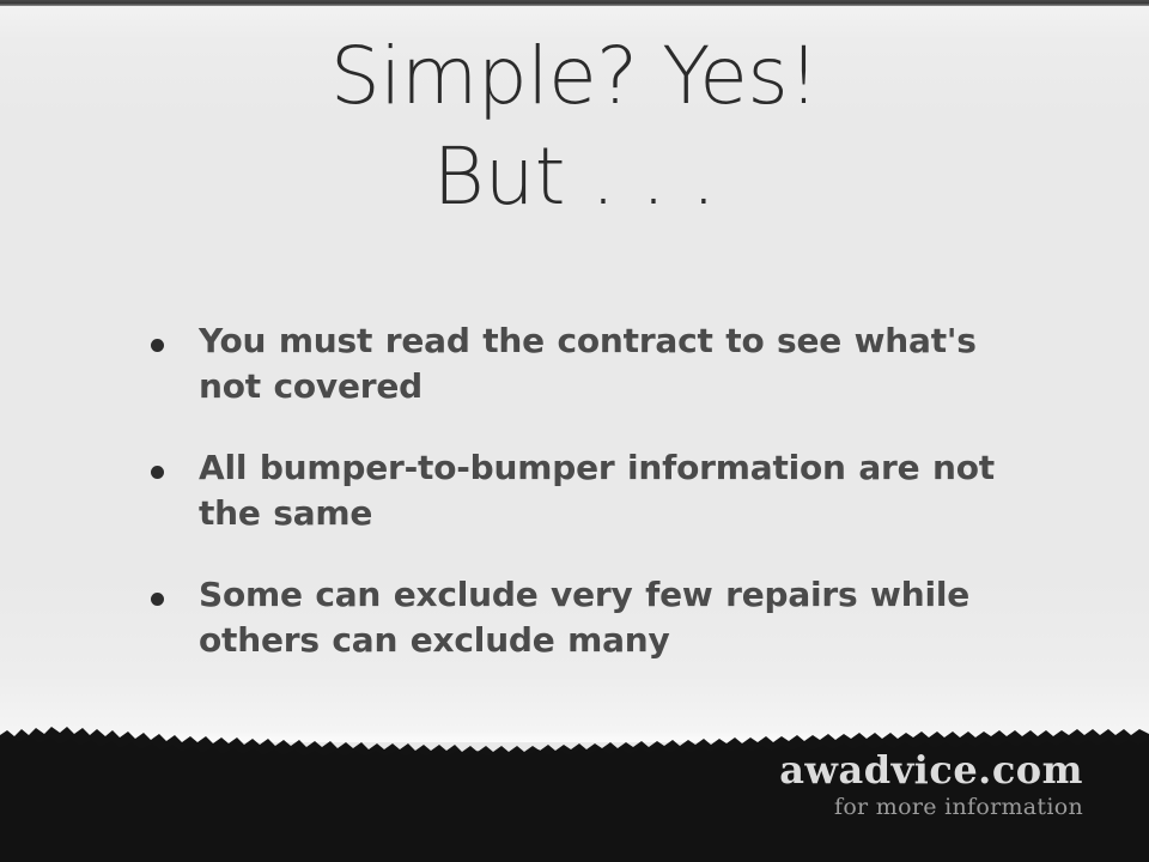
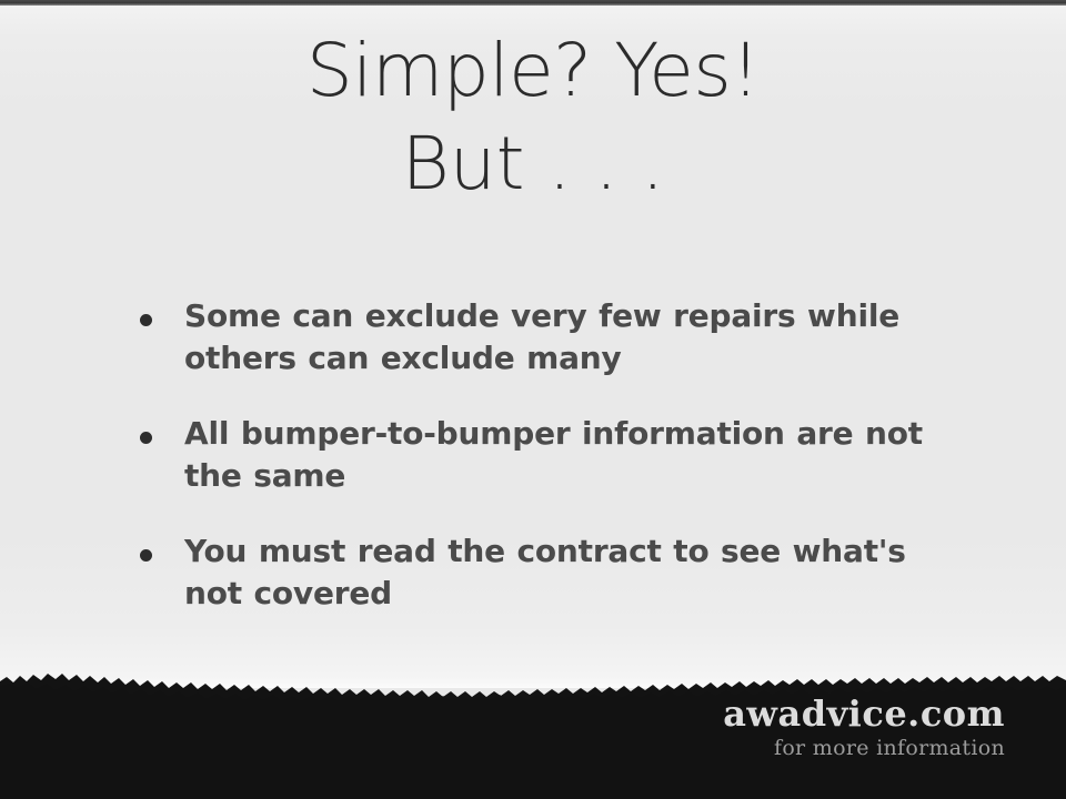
  Simple? Yes!
  But . . .
- You must read the contract to see what's not covered
+ Some can exclude very few repairs while others can exclude many
  All bumper-to-bumper information are not the same
- Some can exclude very few repairs while others can exclude many
+ You must read the contract to see what's not covered
  awadvice.com
  for more information
